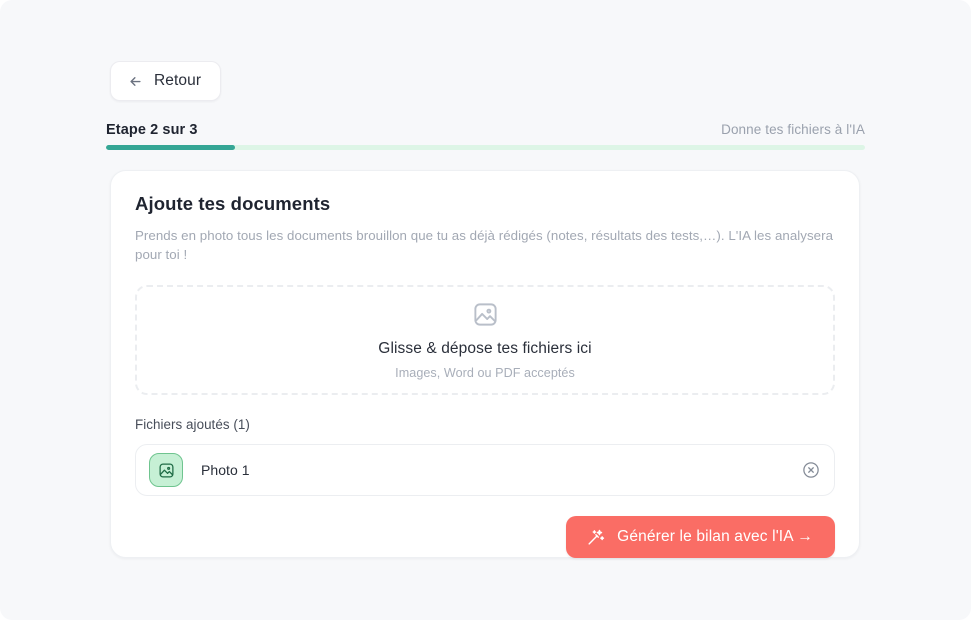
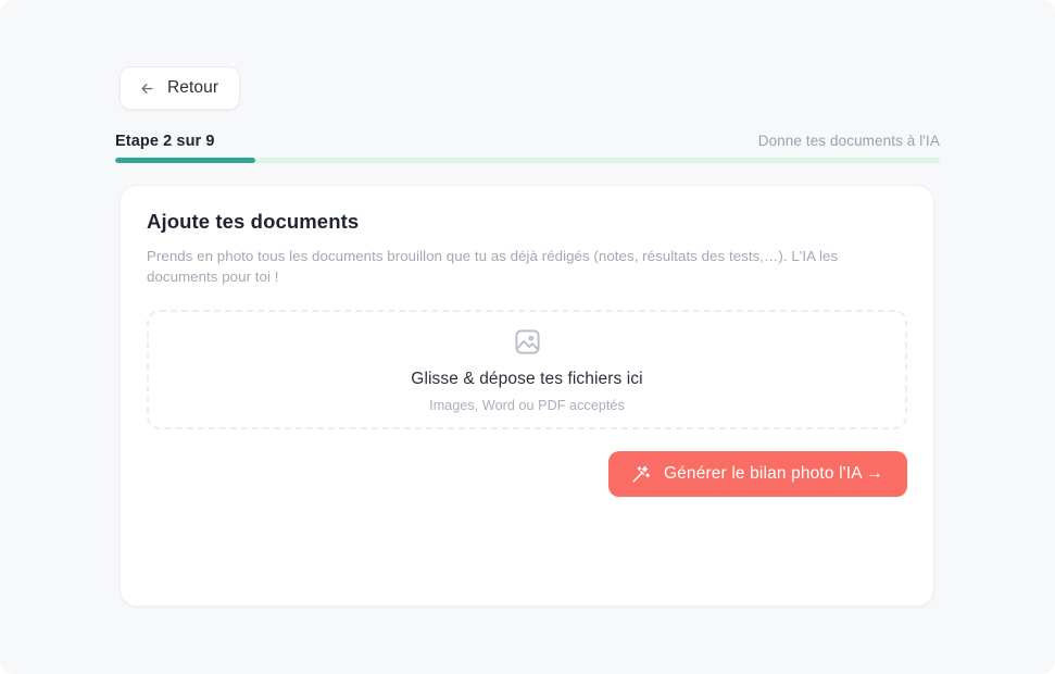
  Retour
- Etape 2 sur 3
+ Etape 2 sur 9
- Donne tes fichiers à l'IA
+ Donne tes documents à l'IA
  Ajoute tes documents
- Prends en photo tous les documents brouillon que tu as déjà rédigés (notes, résultats des tests,…). L'IA les analysera pour toi !
+ Prends en photo tous les documents brouillon que tu as déjà rédigés (notes, résultats des tests,…). L'IA les documents pour toi !
  Glisse & dépose tes fichiers ici
  Images, Word ou PDF acceptés
- Fichiers ajoutés (1)
- Photo 1
- Générer le bilan avec l'IA →
+ Générer le bilan photo l'IA →
